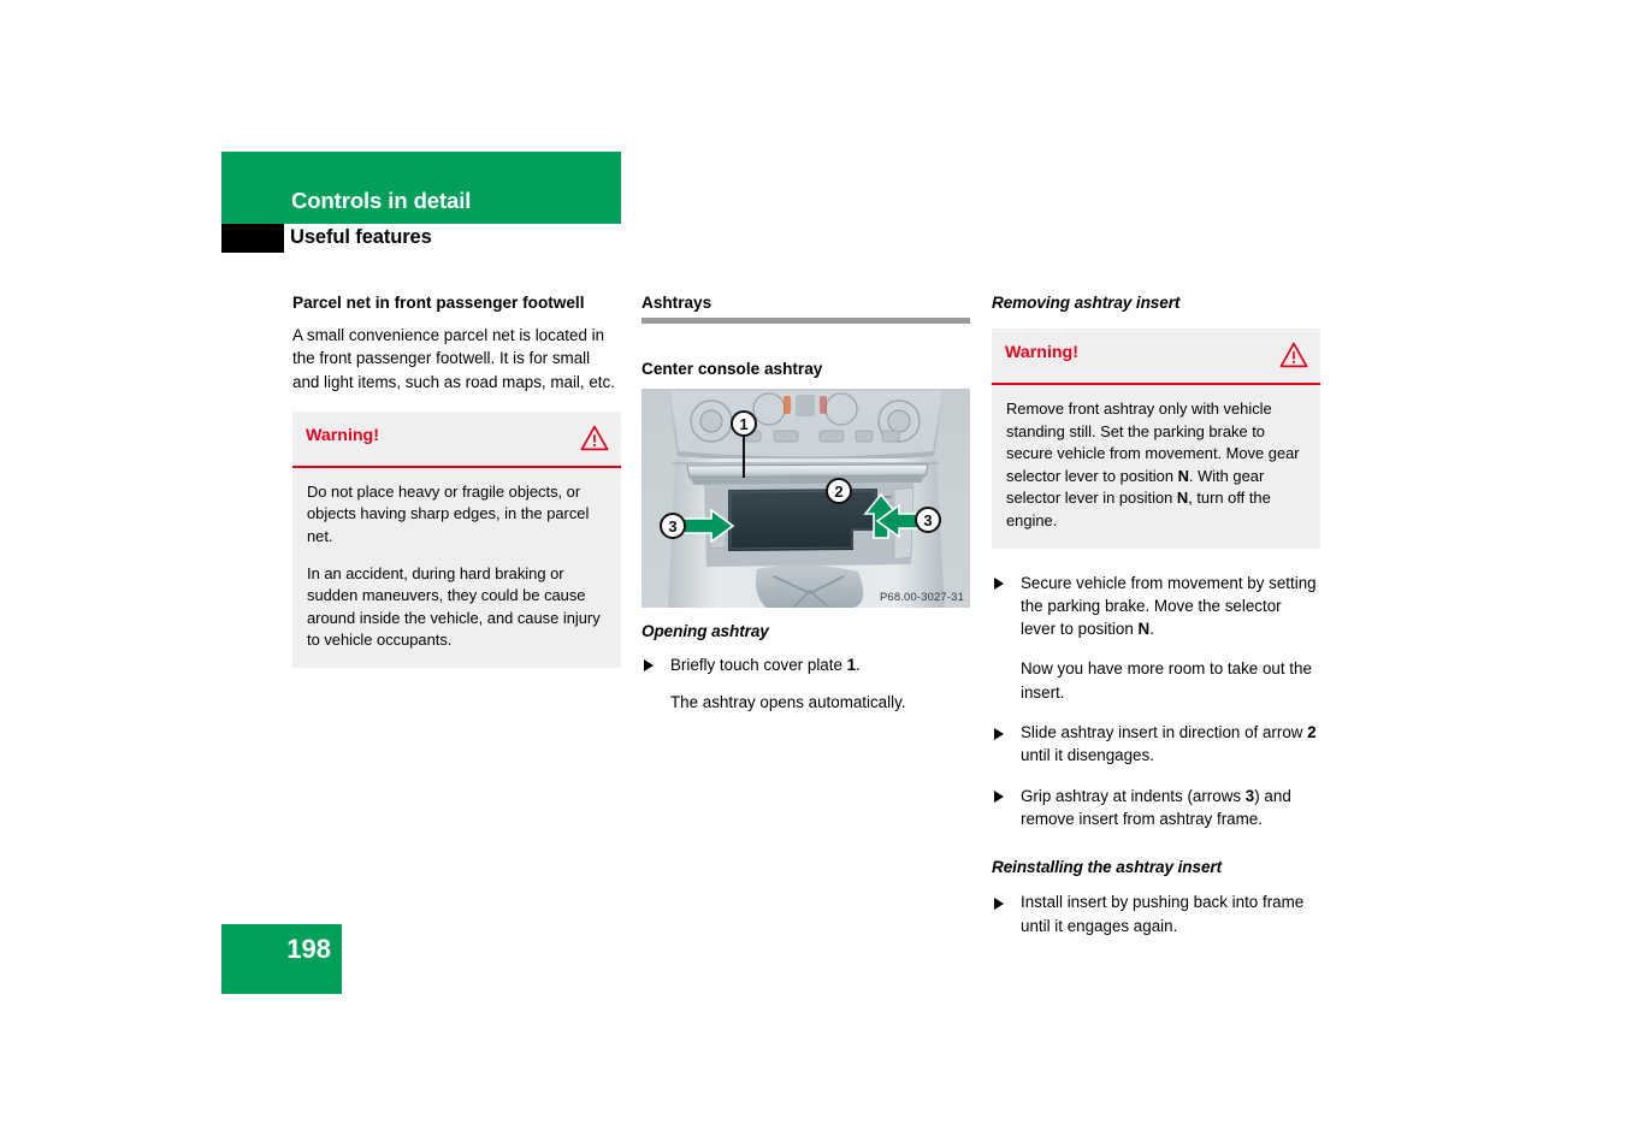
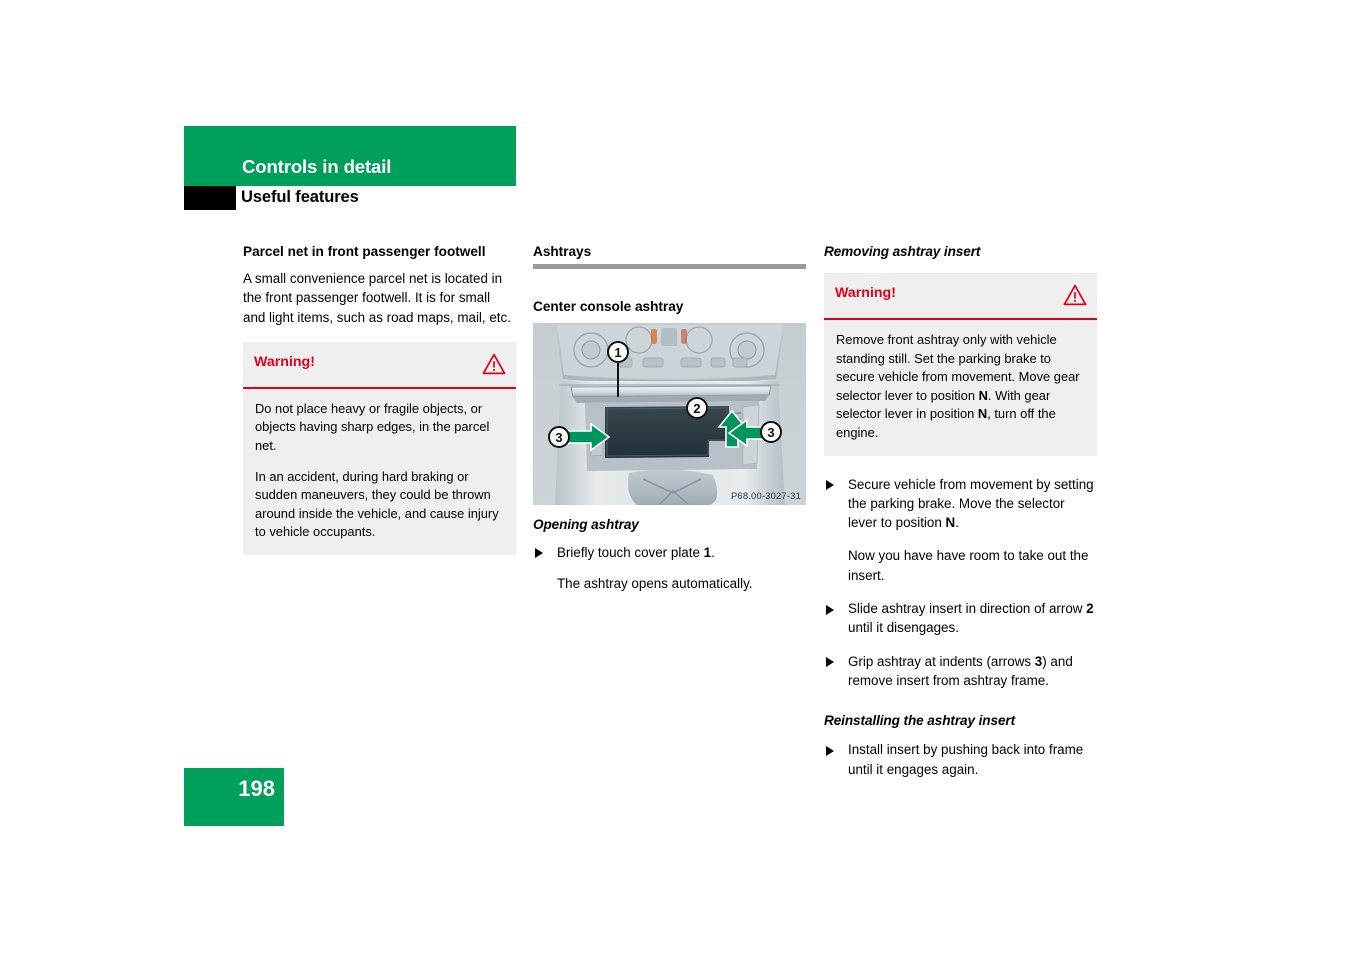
  Controls in detail
  Useful features
  Parcel net in front passenger footwell
  A small convenience parcel net is located in the front passenger footwell. It is for small and light items, such as road maps, mail, etc.
  Warning!
  Do not place heavy or fragile objects, or objects having sharp edges, in the parcel net.
- In an accident, during hard braking or sudden maneuvers, they could be cause around inside the vehicle, and cause injury to vehicle occupants.
+ In an accident, during hard braking or sudden maneuvers, they could be thrown around inside the vehicle, and cause injury to vehicle occupants.
  Ashtrays
  Center console ashtray
  1
  2
  3
  3
  P68.00-3027-31
  Opening ashtray
  Briefly touch cover plate 1.
  The ashtray opens automatically.
  Removing ashtray insert
  Warning!
  Remove front ashtray only with vehicle standing still. Set the parking brake to secure vehicle from movement. Move gear selector lever to position N. With gear selector lever in position N, turn off the engine.
  Secure vehicle from movement by setting the parking brake. Move the selector lever to position N.
- Now you have more room to take out the insert.
+ Now you have have room to take out the insert.
  Slide ashtray insert in direction of arrow 2 until it disengages.
  Grip ashtray at indents (arrows 3) and remove insert from ashtray frame.
  Reinstalling the ashtray insert
  Install insert by pushing back into frame until it engages again.
  198
